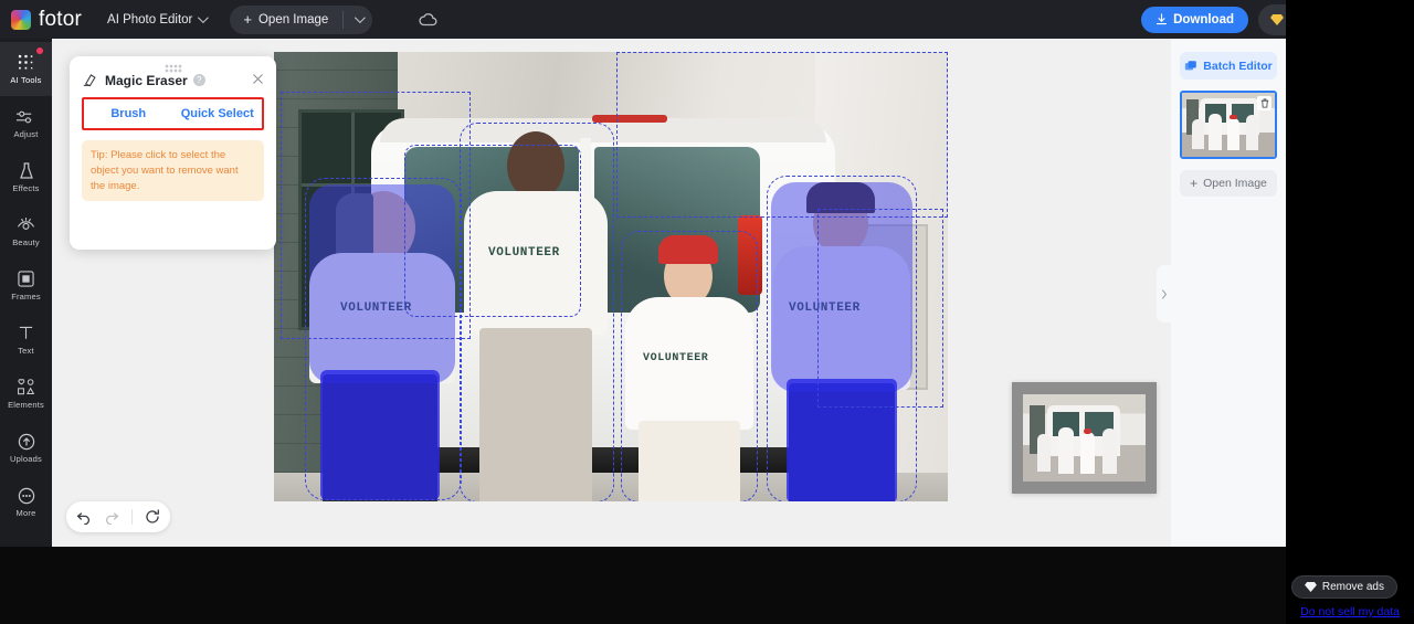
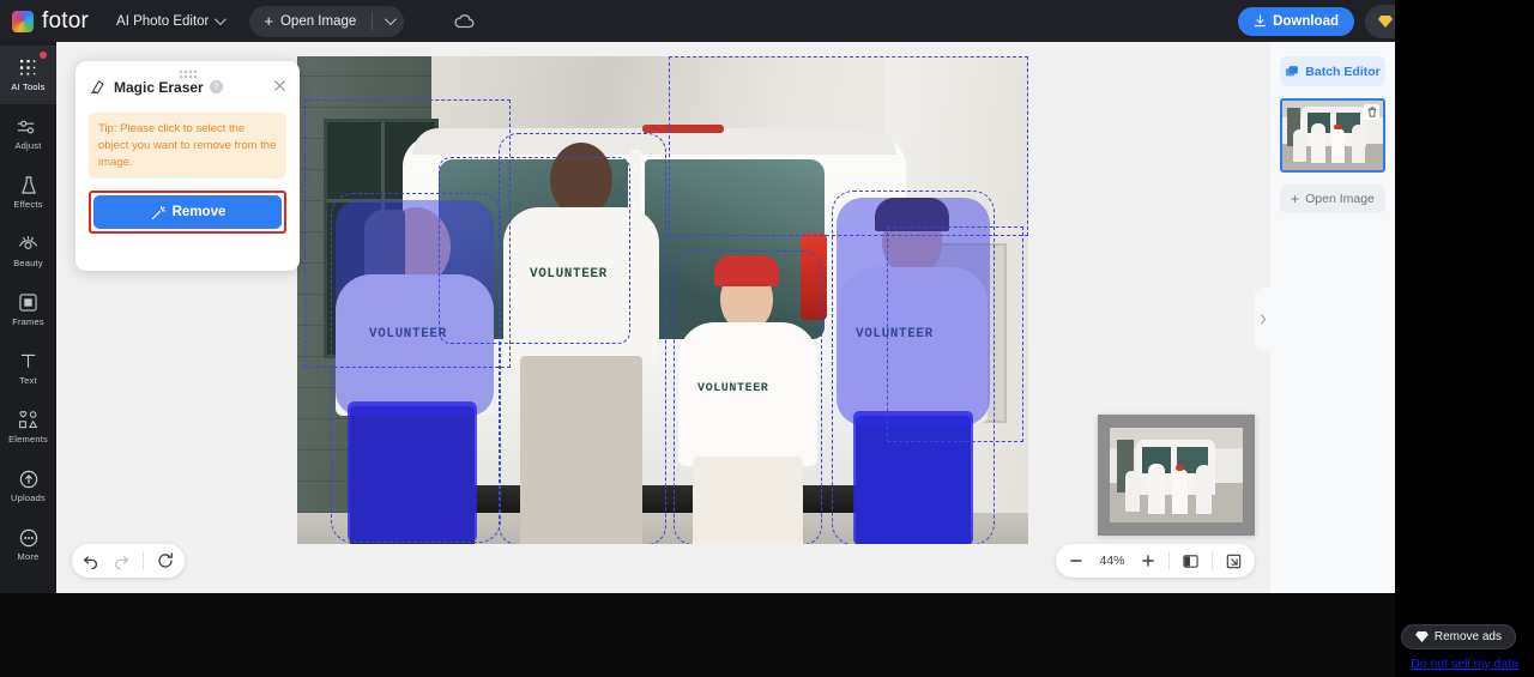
  fotor
  AI Photo Editor
  +
  Open Image
  Download
  AI Tools
  Adjust
  Effects
  Beauty
  Frames
  Text
  Elements
  Uploads
  More
  VOLUNTEER
  VOLUNTEER
  VOLUNTEER
  VOLUNTEER
+ 44%
  Magic Eraser
  ?
- Brush
- Quick Select
- Tip: Please click to select the object you want to remove want the image.
+ Tip: Please click to select the object you want to remove from the image.
+ Remove
  Batch Editor
  +
  Open Image
  Remove ads
  Do not sell my data
